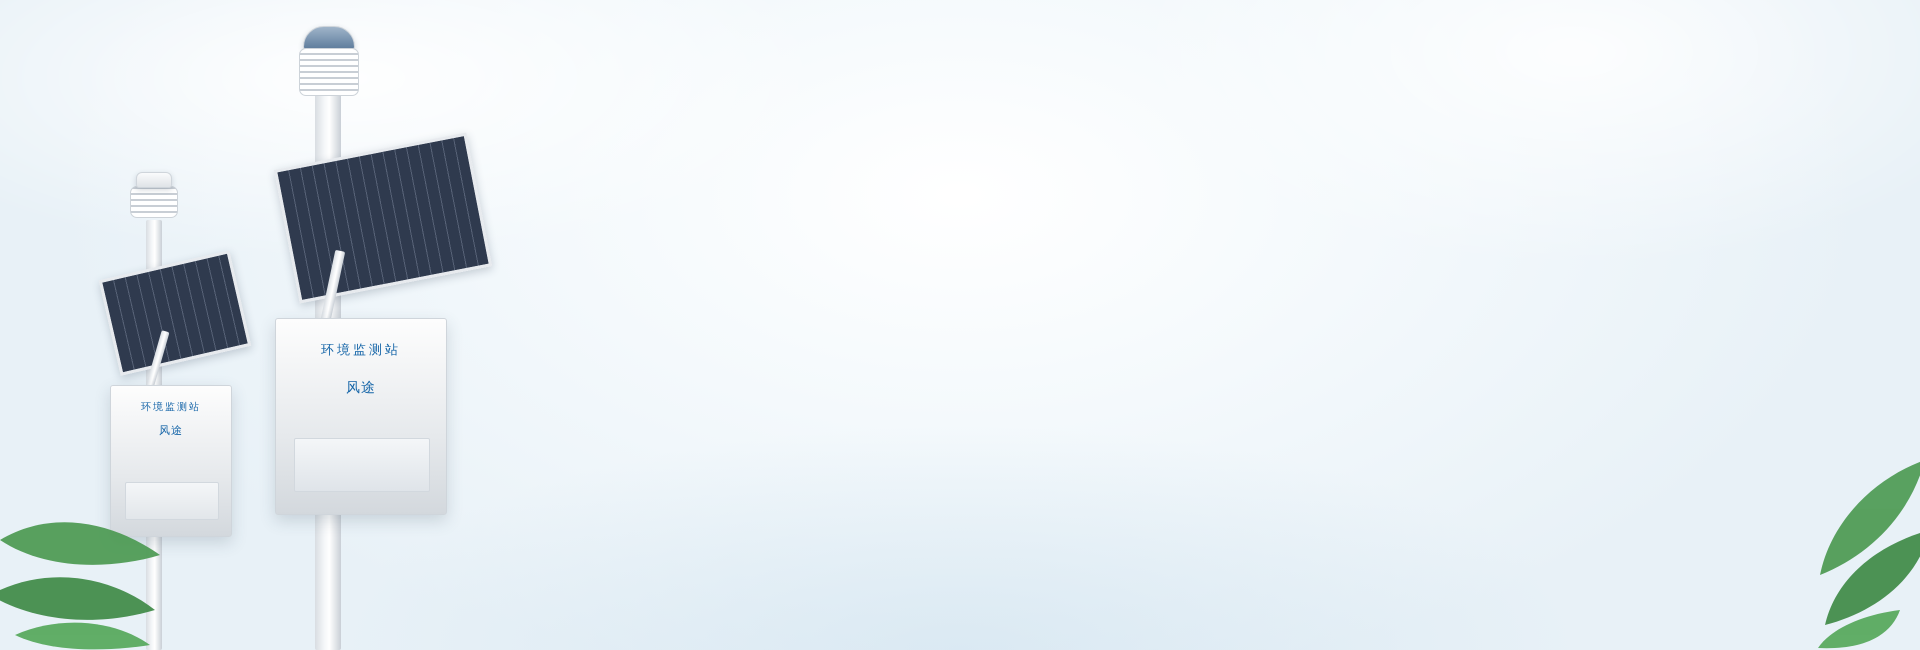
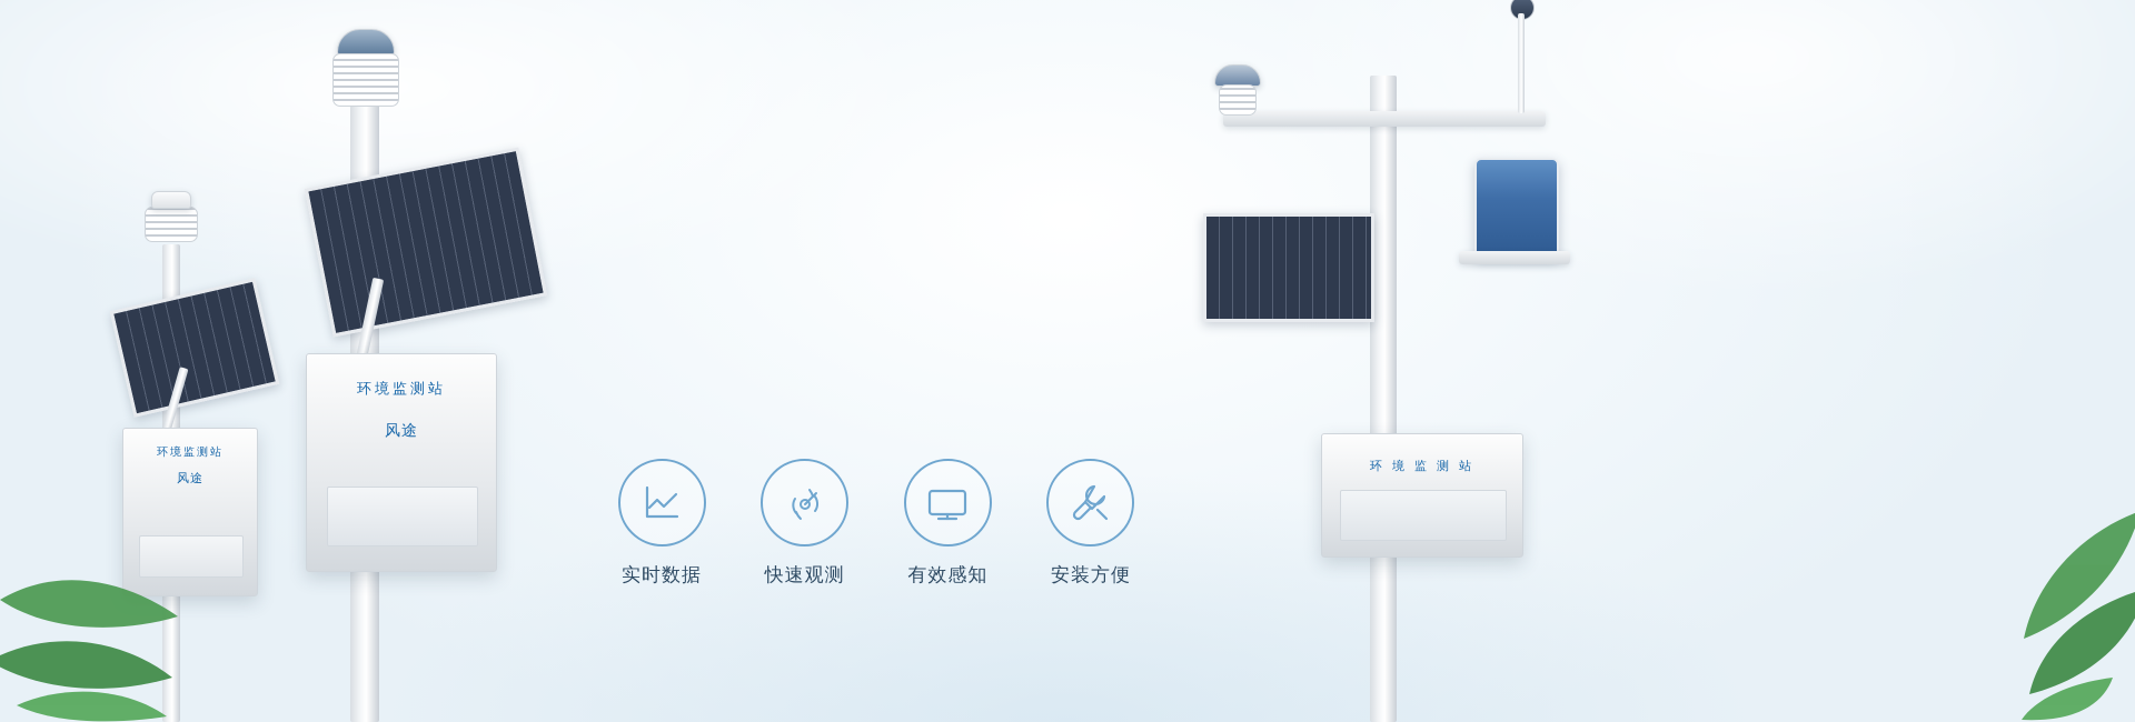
  环境监测站
  风途
  环境监测站
  风途
+ 环 境 监 测 站
+ 实时数据
+ 快速观测
+ 有效感知
+ 安装方便
